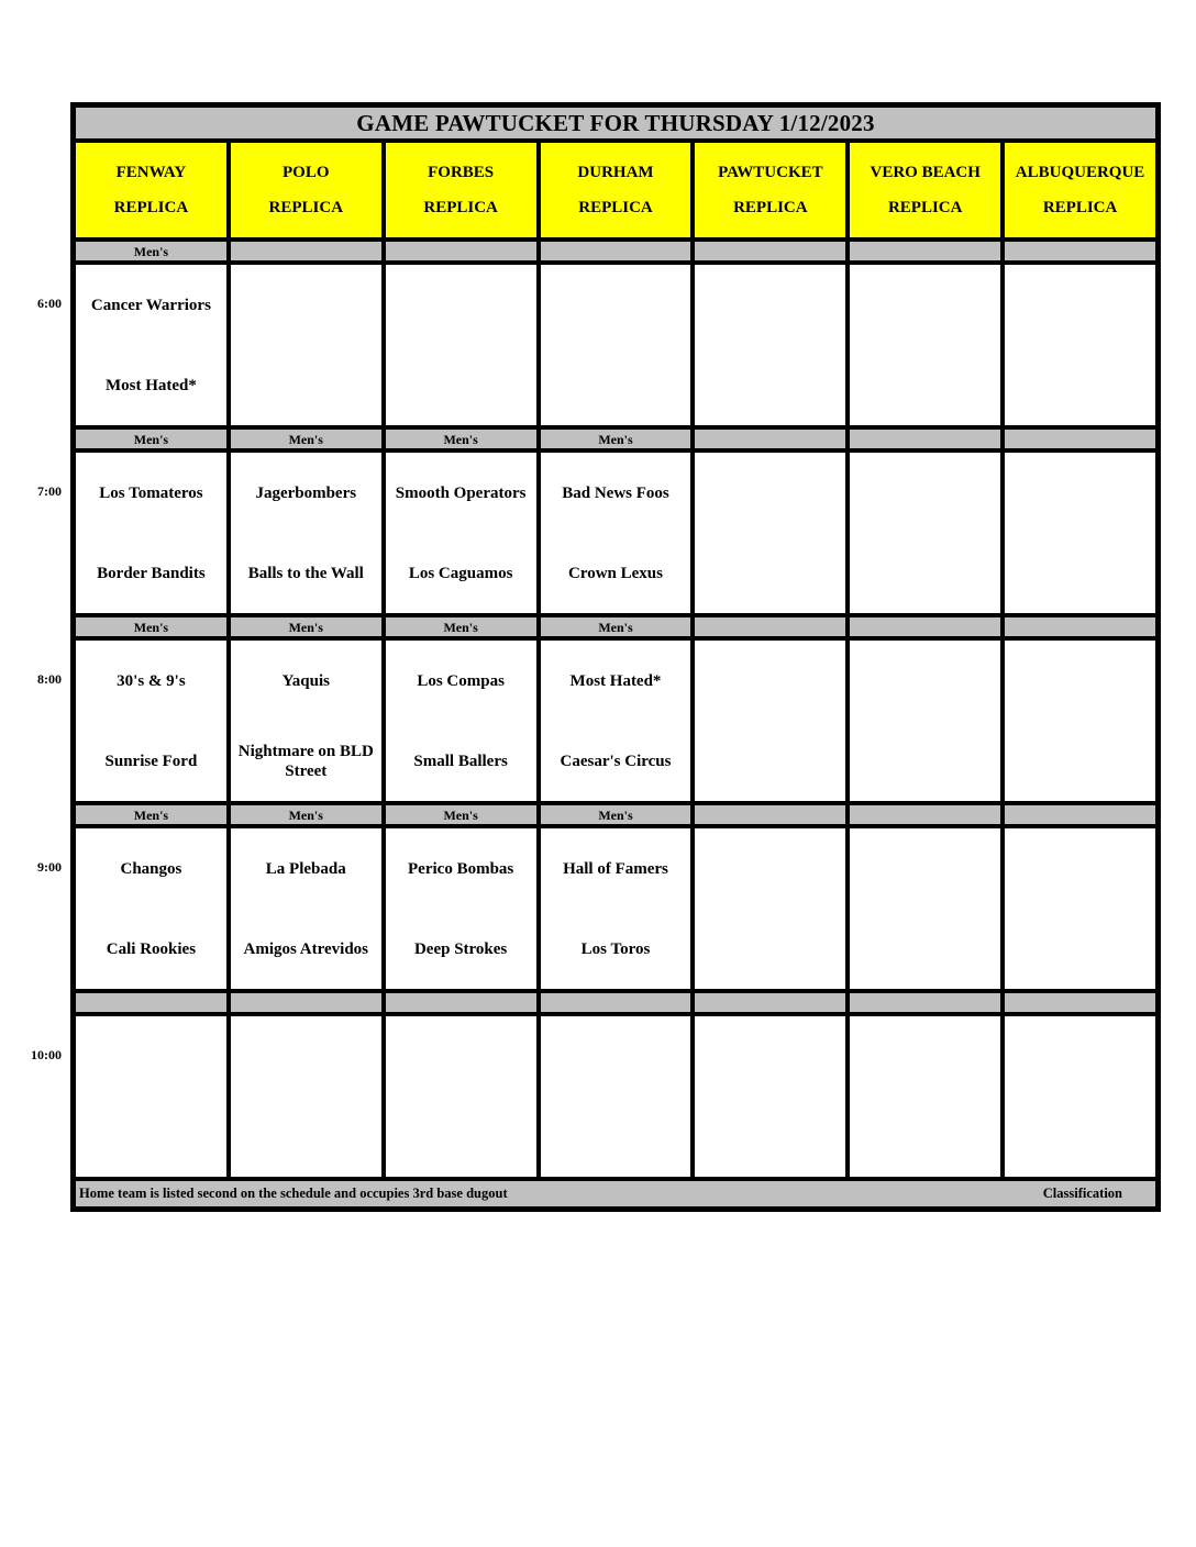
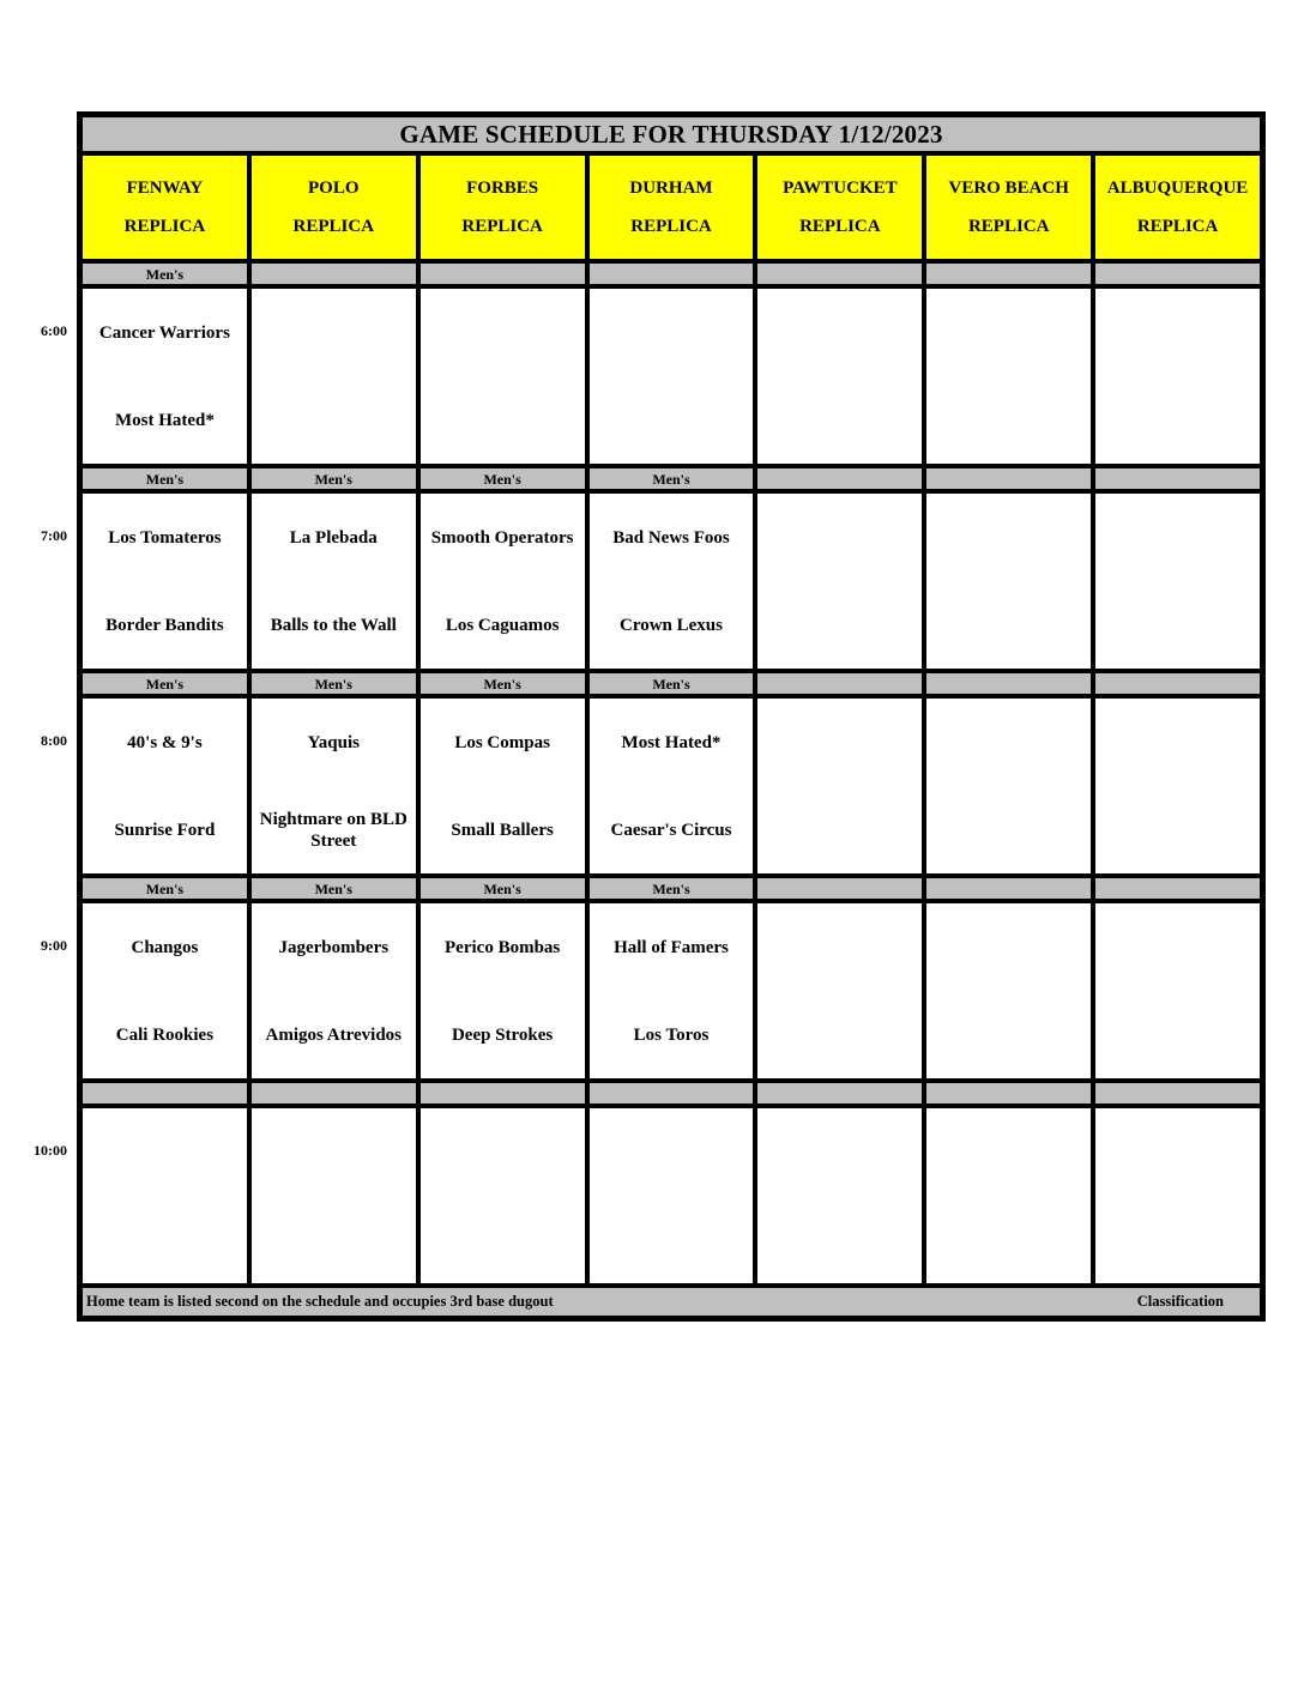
- GAME PAWTUCKET FOR THURSDAY 1/12/2023
+ GAME SCHEDULE FOR THURSDAY 1/12/2023
  FENWAY
  REPLICA
  POLO
  REPLICA
  FORBES
  REPLICA
  DURHAM
  REPLICA
  PAWTUCKET
  REPLICA
  VERO BEACH
  REPLICA
  ALBUQUERQUE
  REPLICA
  Men's
  Cancer Warriors
  Most Hated*
  Men's
  Men's
  Men's
  Men's
  Los Tomateros
  Border Bandits
- Jagerbombers
+ La Plebada
  Balls to the Wall
  Smooth Operators
  Los Caguamos
  Bad News Foos
  Crown Lexus
  Men's
  Men's
  Men's
  Men's
- 30's & 9's
+ 40's & 9's
  Sunrise Ford
  Yaquis
  Nightmare on BLD Street
  Los Compas
  Small Ballers
  Most Hated*
  Caesar's Circus
  Men's
  Men's
  Men's
  Men's
  Changos
  Cali Rookies
- La Plebada
+ Jagerbombers
  Amigos Atrevidos
  Perico Bombas
  Deep Strokes
  Hall of Famers
  Los Toros
  Home team is listed second on the schedule and occupies 3rd base dugout
  Classification
  6:00
  7:00
  8:00
  9:00
  10:00
